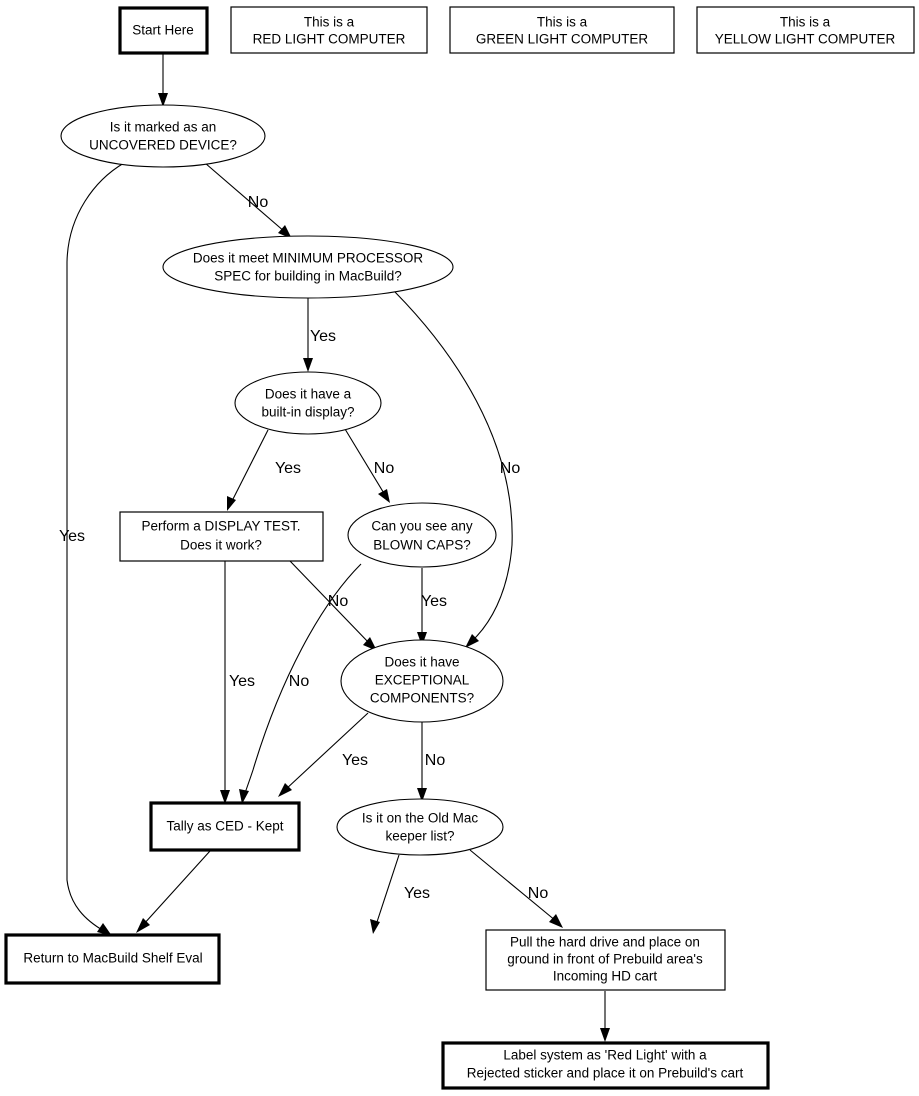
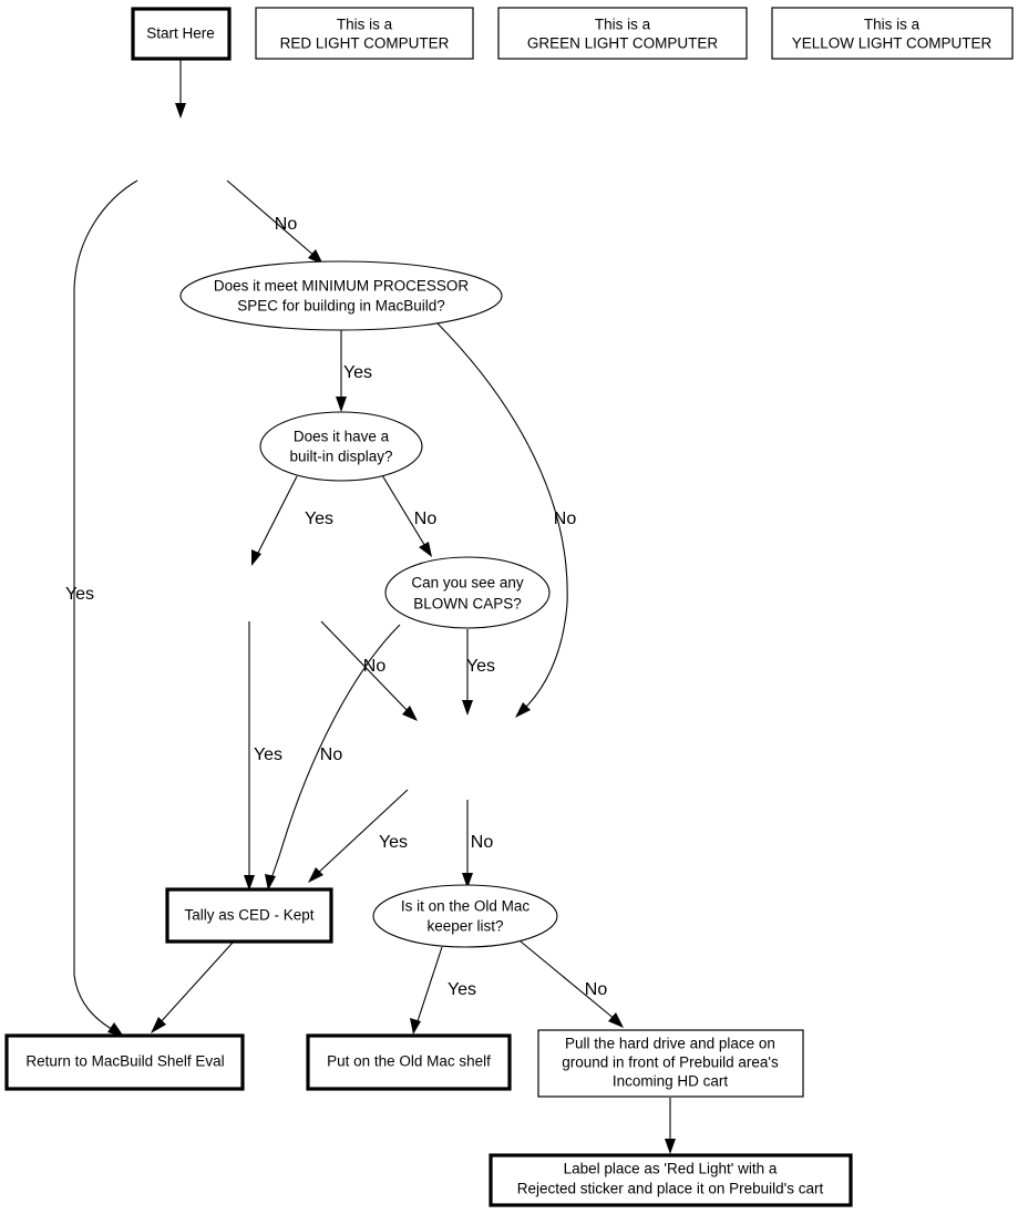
  This is a
  RED LIGHT COMPUTER
  This is a
  GREEN LIGHT COMPUTER
  This is a
  YELLOW LIGHT COMPUTER
  Start Here
- Is it marked as an
- UNCOVERED DEVICE?
  Does it meet MINIMUM PROCESSOR
  SPEC for building in MacBuild?
  Does it have a
  built-in display?
- Perform a DISPLAY TEST.
- Does it work?
  Can you see any
  BLOWN CAPS?
- Does it have
- EXCEPTIONAL
- COMPONENTS?
  Tally as CED - Kept
  Is it on the Old Mac
  keeper list?
  Return to MacBuild Shelf Eval
+ Put on the Old Mac shelf
  Pull the hard drive and place on
  ground in front of Prebuild area's
  Incoming HD cart
- Label system as 'Red Light' with a
+ Label place as 'Red Light' with a
  Rejected sticker and place it on Prebuild's cart
  No
  Yes
  Yes
  No
  Yes
  No
  Yes
  No
  No
  Yes
  Yes
  No
  Yes
  No
